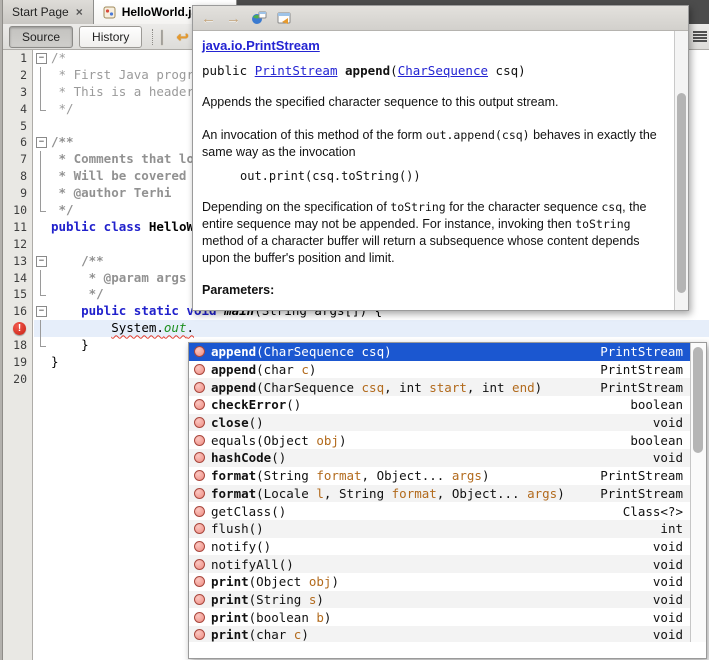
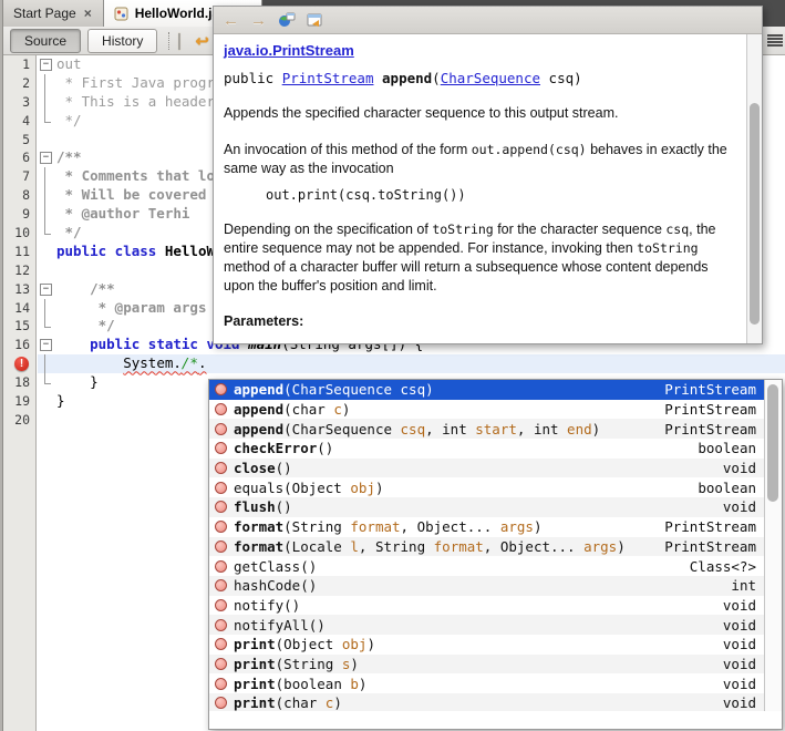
  Start Page
  ×
  HelloWorld.j
  Source
  History
  ⎸↩
  1
  2
  3
  4
  5
  6
  7
  8
  9
  10
  11
  12
  13
  14
  15
  16
  !
  18
  19
  20
- /*
+ out
  */
  /**
  * @author Terhi
  */
  public class HelloW
  /**
  */
- System.out.
+ System./*.
  }
  }
  ←
  →
  java.io.PrintStream
  public PrintStream append(CharSequence csq)
  Appends the specified character sequence to this output stream.
  An invocation of this method of the form out.append(csq) behaves in exactly the same way as the invocation
  out.print(csq.toString())
  Depending on the specification of toString for the character sequence csq, the entire sequence may not be appended. For instance, invoking then toString method of a character buffer will return a subsequence whose content depends upon the buffer's position and limit.
  Parameters:
  append
  (CharSequence csq)
  PrintStream
  append
  (char c)
  PrintStream
  append
  (CharSequence csq, int start, int end)
  PrintStream
  checkError
  ()
  boolean
  close
  ()
  void
  equals
  (Object obj)
  boolean
- hashCode
+ flush
  ()
  void
  format
  (String format, Object... args)
  PrintStream
  format
  (Locale l, String format, Object... args)
  PrintStream
  getClass
  ()
  Class<?>
- flush
+ hashCode
  ()
  int
  notify
  ()
  void
  notifyAll
  ()
  void
  print
  (Object obj)
  void
  print
  (String s)
  void
  print
  (boolean b)
  void
  print
  (char c)
  void
